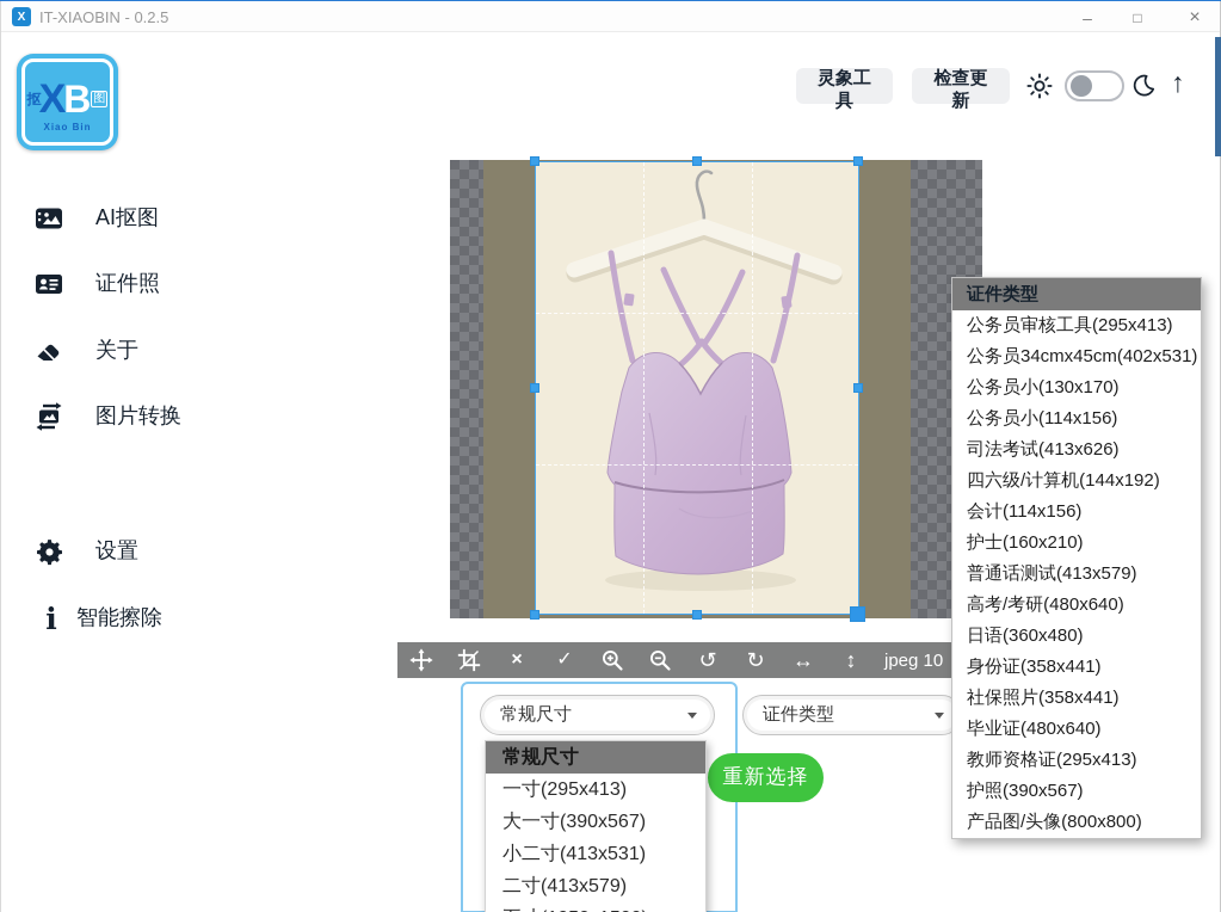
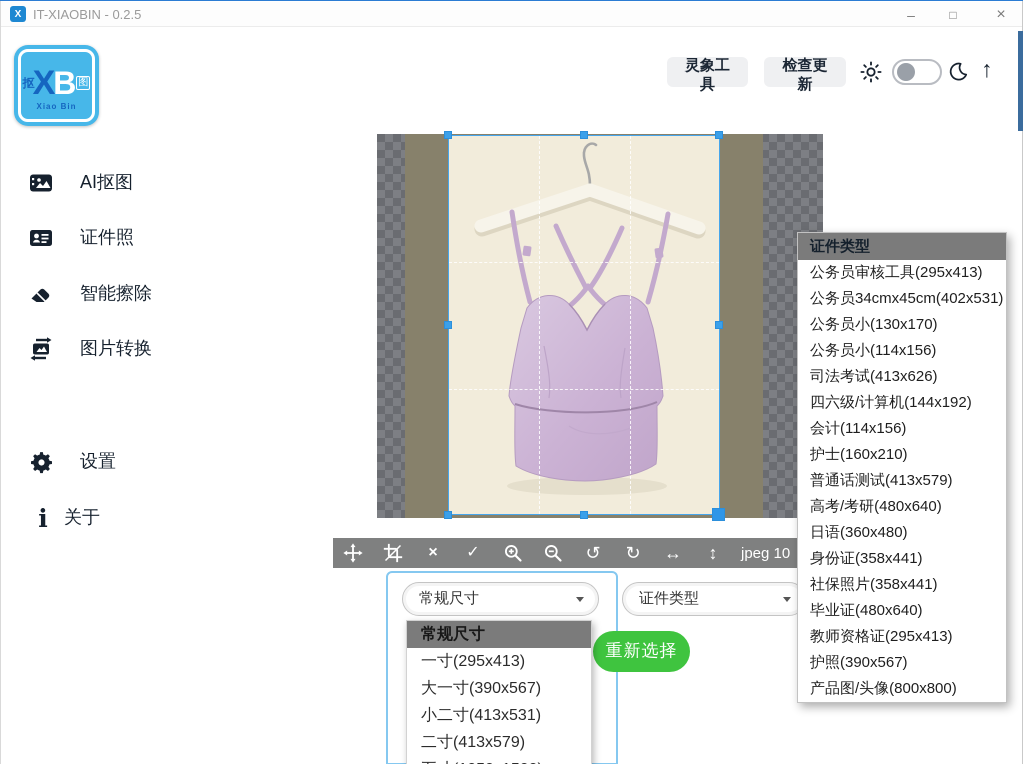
  X
  IT-XIAOBIN - 0.2.5
  –
  □
  ×
  抠
  X
  B
  图
  Xiao Bin
  灵象工具
  检查更新
  ↑
  AI抠图
  证件照
- 关于
+ 智能擦除
  图片转换
  设置
  i
- 智能擦除
+ 关于
  ×
  ✓
  ↺
  ↻
  ↔
  ↕
  jpeg 10
  常规尺寸
  证件类型
  常规尺寸
  一寸(295x413)
  大一寸(390x567)
  小二寸(413x531)
  二寸(413x579)
  重新选择
  证件类型
  公务员审核工具(295x413)
  公务员34cmx45cm(402x531)
  公务员小(130x170)
  公务员小(114x156)
  司法考试(413x626)
  四六级/计算机(144x192)
  会计(114x156)
  护士(160x210)
  普通话测试(413x579)
  高考/考研(480x640)
  日语(360x480)
  身份证(358x441)
  社保照片(358x441)
  毕业证(480x640)
  教师资格证(295x413)
  护照(390x567)
  产品图/头像(800x800)
